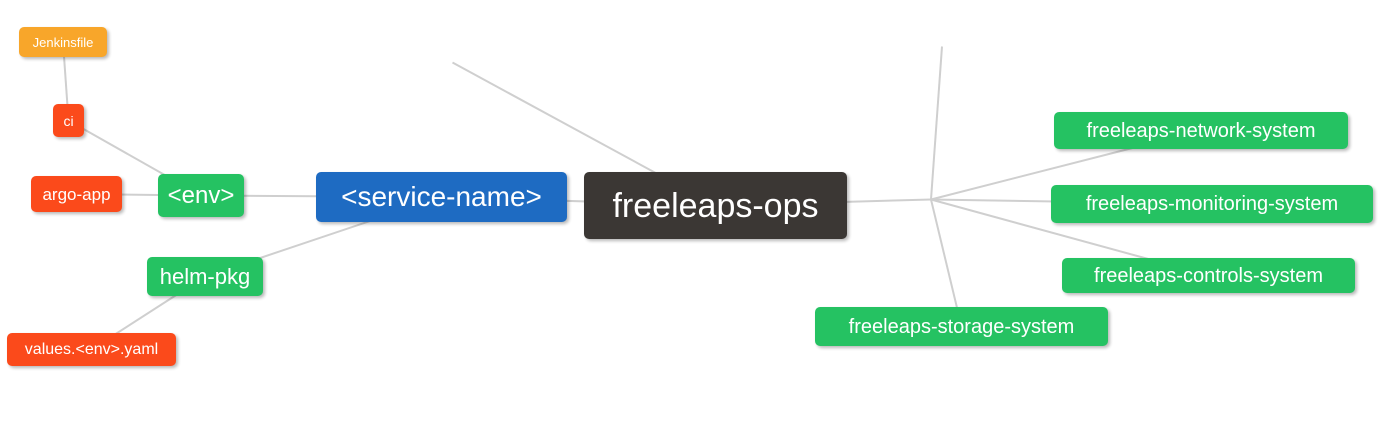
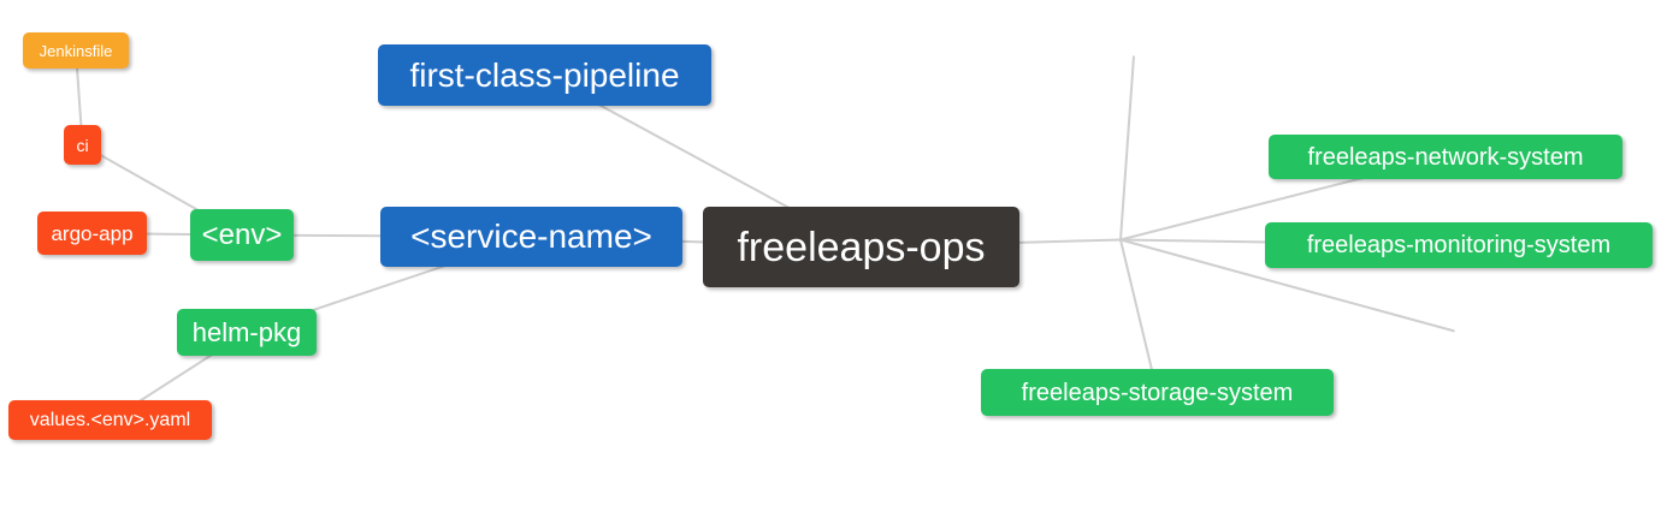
  Jenkinsfile
  ci
  argo-app
  <env>
  helm-pkg
  values.<env>.yaml
+ first-class-pipeline
  <service-name>
  freeleaps-ops
  freeleaps-network-system
  freeleaps-monitoring-system
- freeleaps-controls-system
  freeleaps-storage-system
